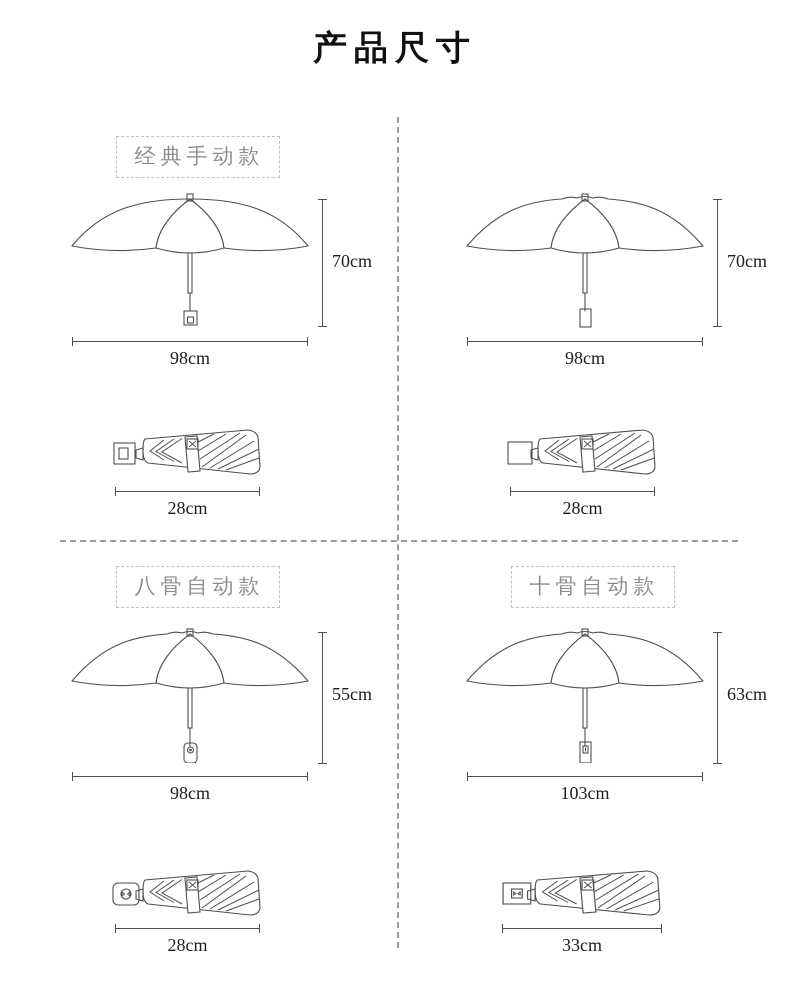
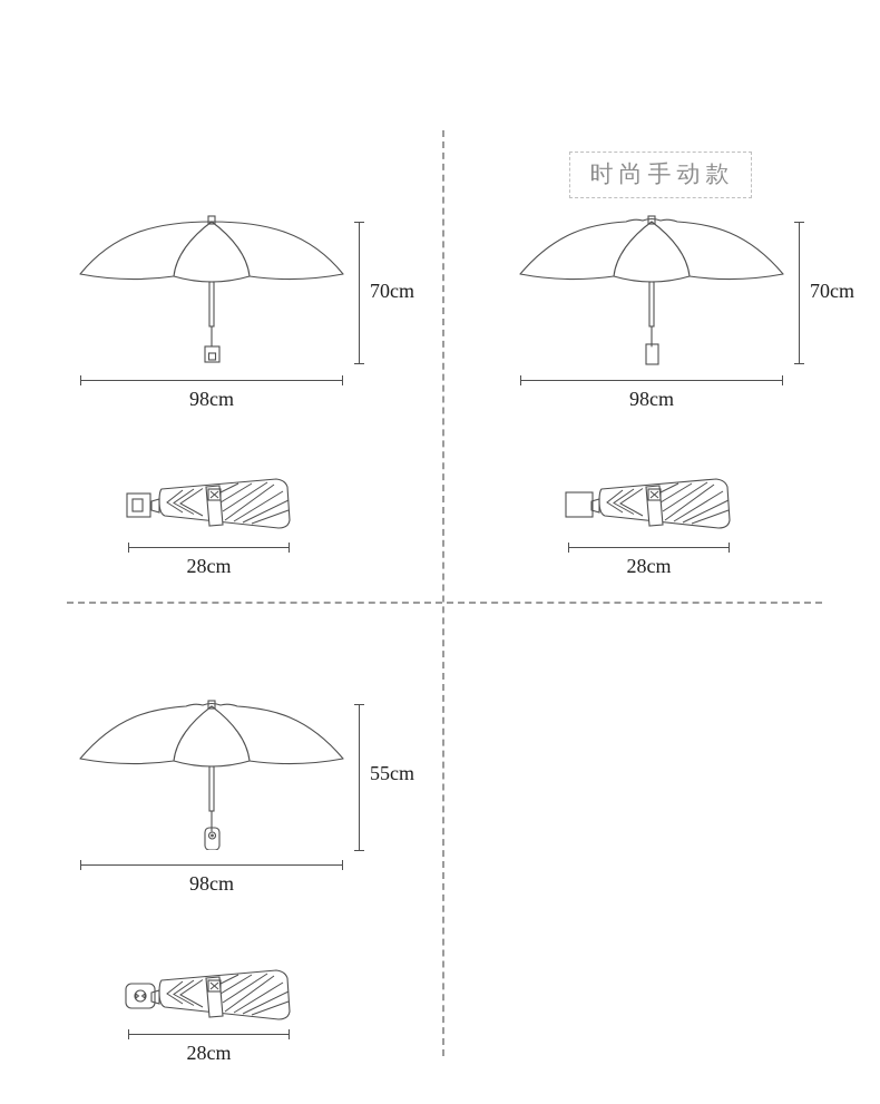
- 产品尺寸
- 经典手动款
  70cm
  98cm
  28cm
+ 时尚手动款
  70cm
  98cm
  28cm
- 八骨自动款
  55cm
  98cm
  28cm
- 十骨自动款
- 63cm
- 103cm
- 33cm
